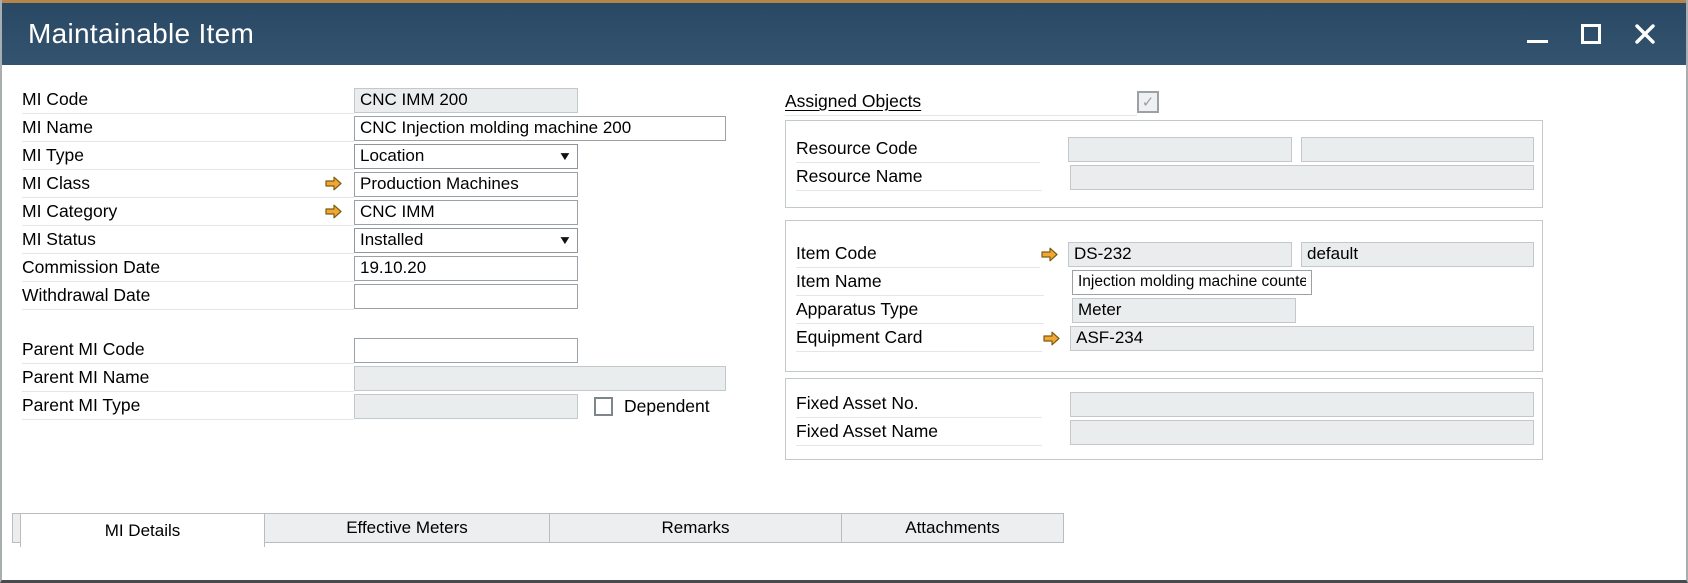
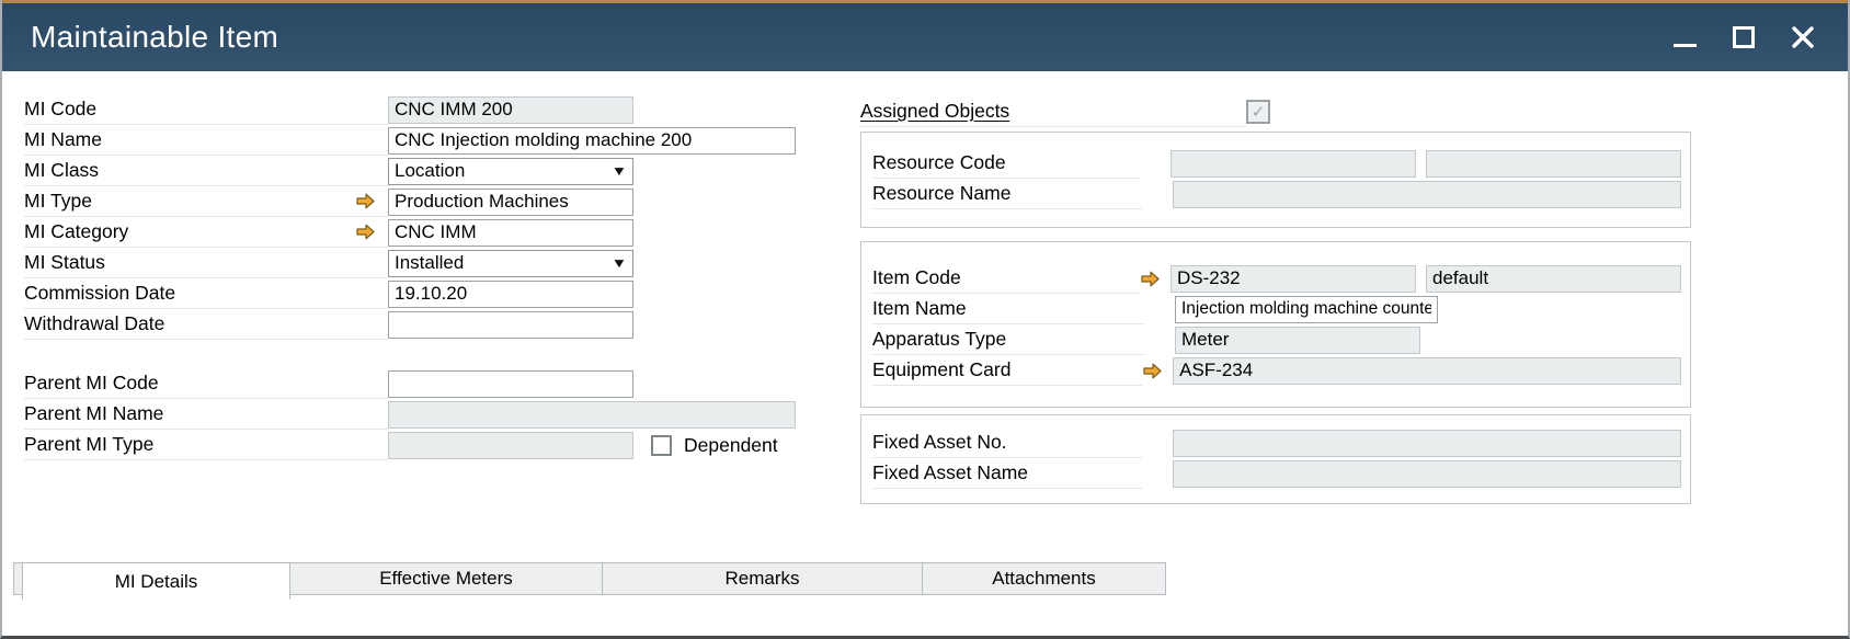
  Maintainable Item
  MI Code
  CNC IMM 200
  MI Name
  CNC Injection molding machine 200
- MI Type
+ MI Class
  Location
  ▼
- MI Class
+ MI Type
  Production Machines
  MI Category
  CNC IMM
  MI Status
  Installed
  ▼
  Commission Date
  19.10.20
  Withdrawal Date
  Parent MI Code
  Parent MI Name
  Parent MI Type
  Dependent
  Assigned Objects
  ✓
  Resource Code
  Resource Name
  Item Code
  DS-232
  default
  Item Name
  Injection molding machine counte
  Apparatus Type
  Meter
  Equipment Card
  ASF-234
  Fixed Asset No.
  Fixed Asset Name
  MI Details
  Effective Meters
  Remarks
  Attachments
